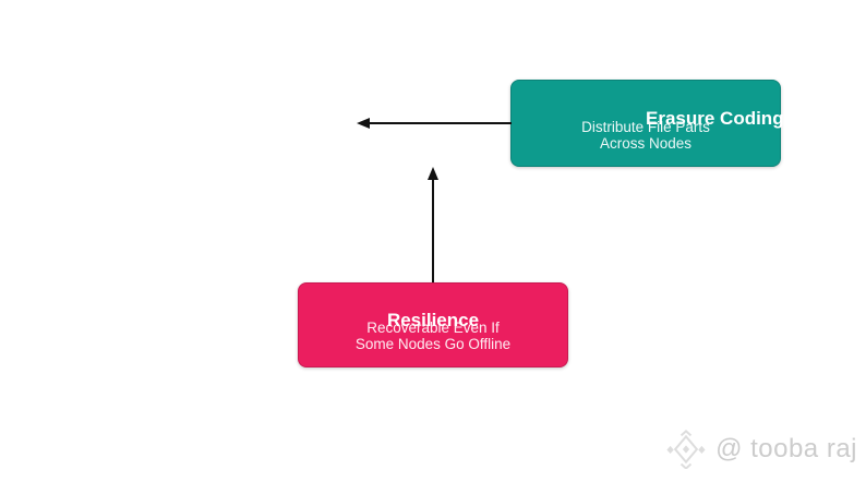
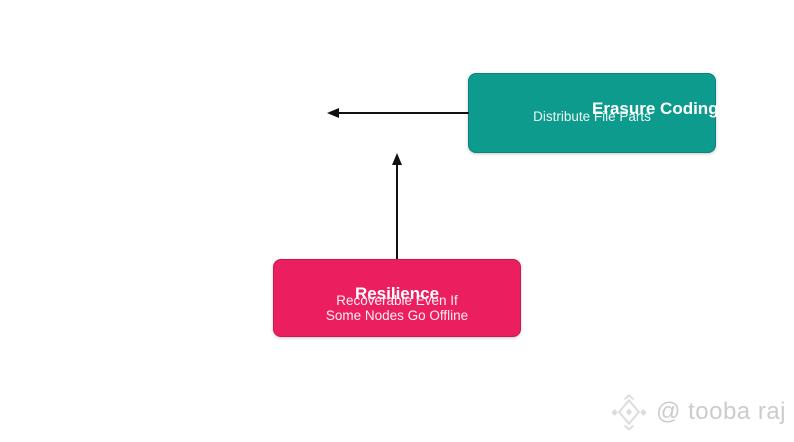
  Erasure Coding
  Distribute File Parts
- Across Nodes
  Resilience
  Recoverable Even If
  Some Nodes Go Offline
  @ tooba raj
